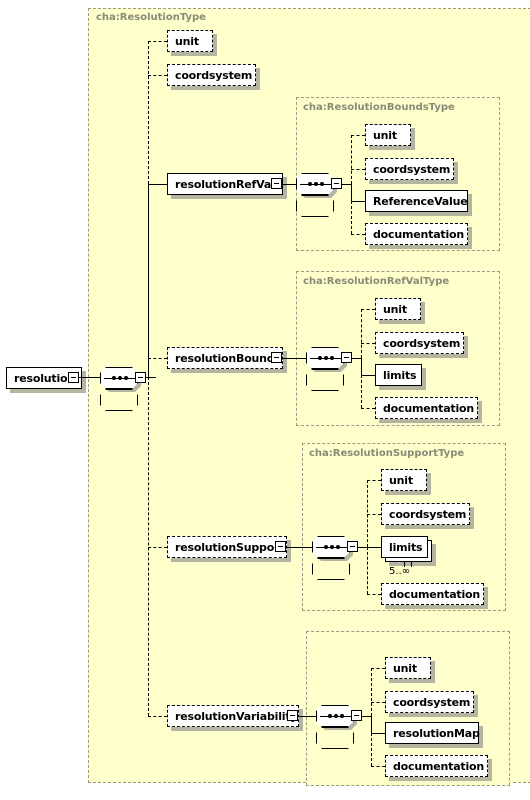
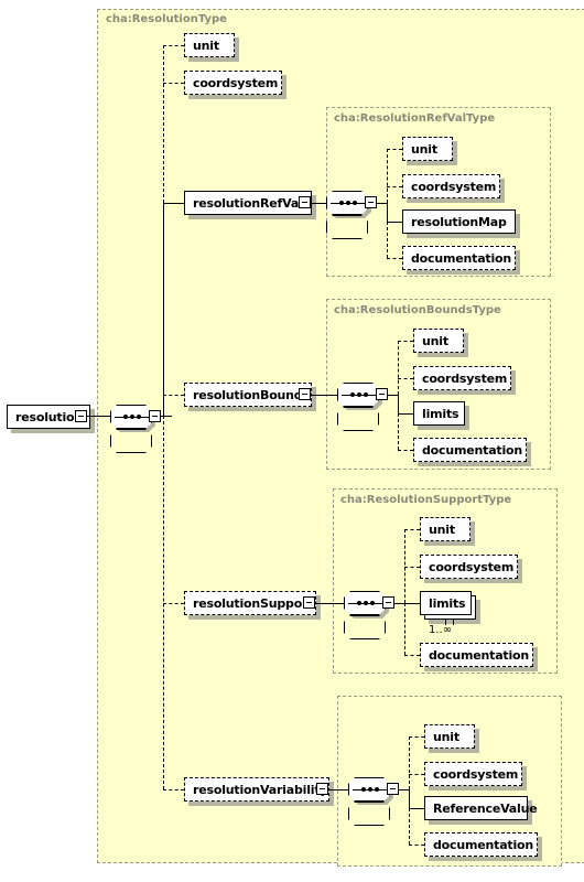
  cha:ResolutionType
  resolutio
  unit
  coordsystem
- cha:ResolutionBoundsType
+ cha:ResolutionRefValType
  resolutionRefVa
  unit
  coordsystem
- ReferenceValue
+ resolutionMap
  documentation
- cha:ResolutionRefValType
+ cha:ResolutionBoundsType
  resolutionBoun
  unit
  coordsystem
  limits
  documentation
  cha:ResolutionSupportType
  resolutionSuppo
  unit
  coordsystem
  limits
- 5..∞
+ 1..∞
  documentation
  resolutionVariabili
  unit
  coordsystem
- resolutionMap
+ ReferenceValue
  documentation
